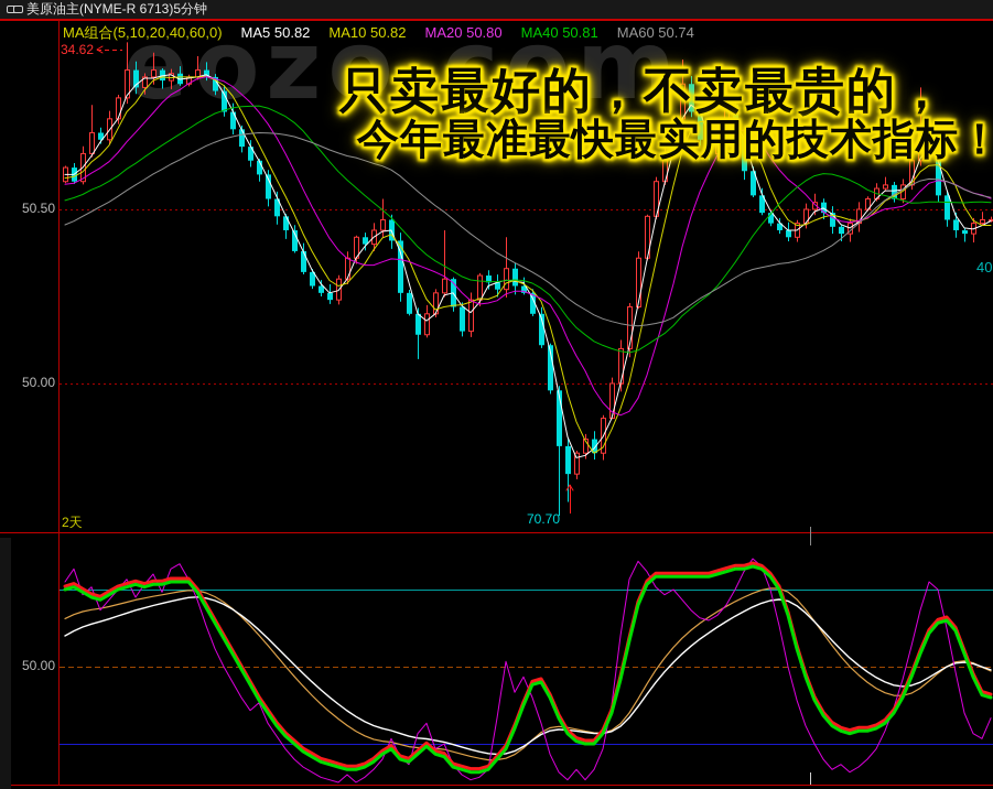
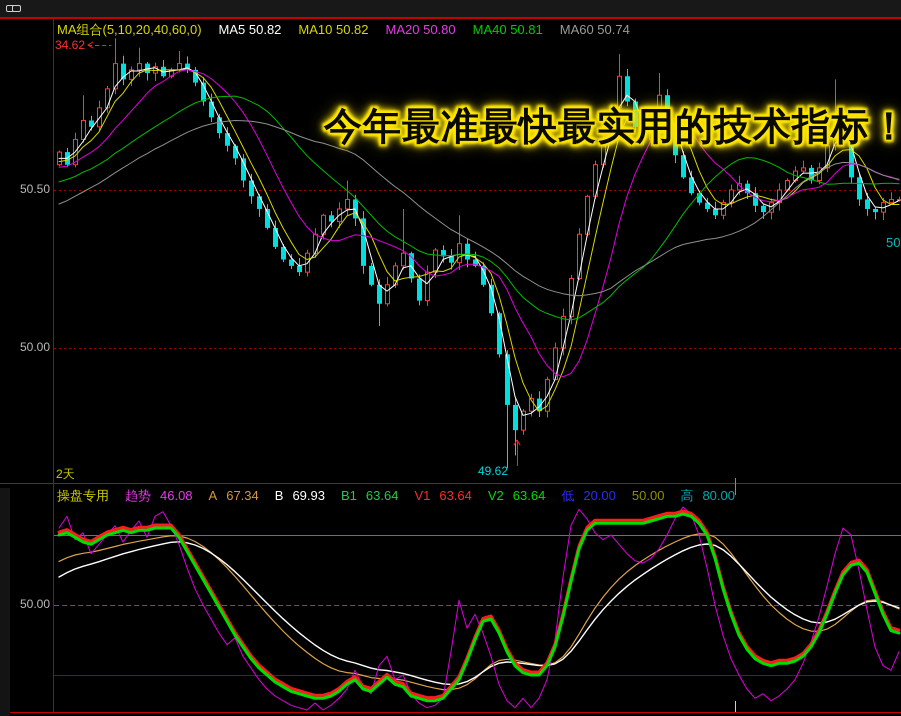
- 美原油主(NYME-R 6713)5分钟
- eozo.com
  MA组合(5,10,20,40,60,0) MA5 50.82 MA10 50.82 MA20 50.80 MA40 50.81 MA60 50.74
  34.62
  50.50
  50.00
- 70.70
+ 49.62
  2天
- 40
+ 50
  50.00
- 只卖最好的，不卖最贵的，
  今年最准最快最实用的技术指标！
+ 操盘专用 趋势 46.08 A 67.34 B 69.93 B1 63.64 V1 63.64 V2 63.64 低 20.00 50.00 高 80.00
